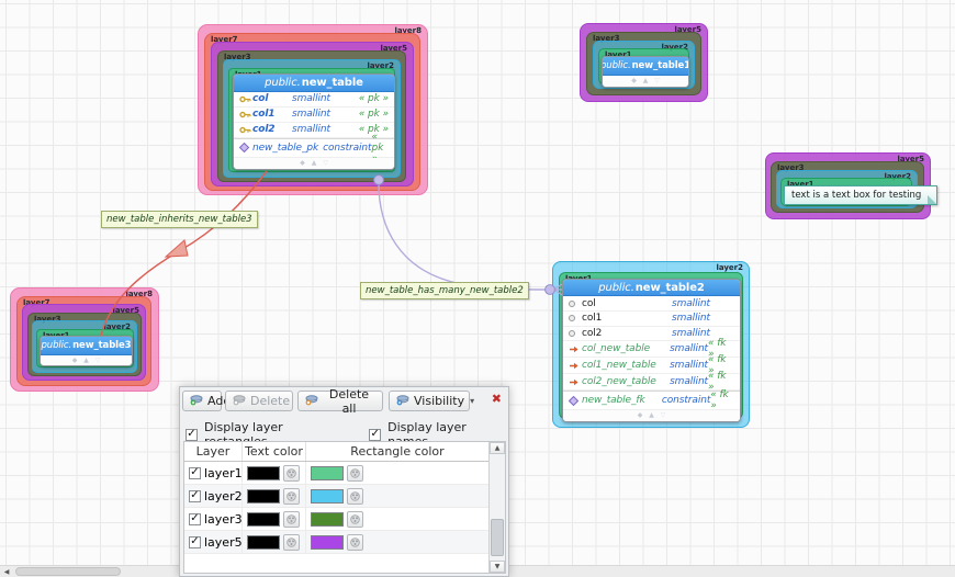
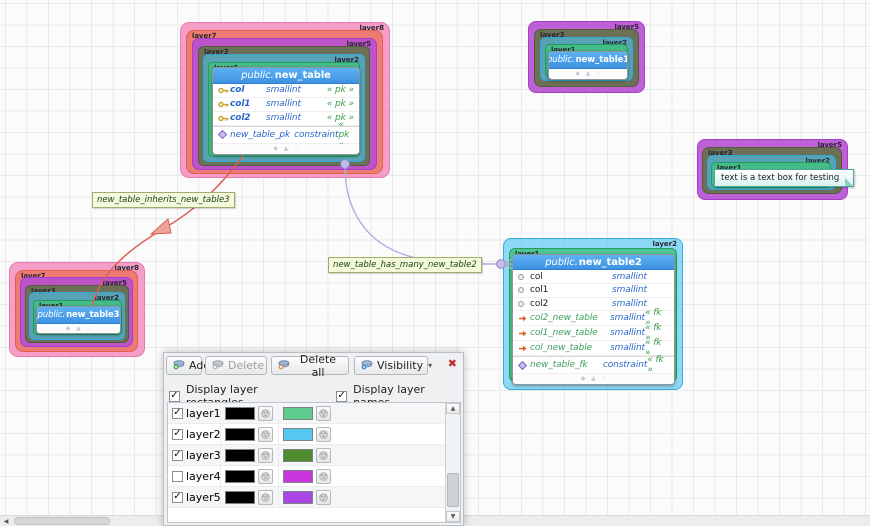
  layer8
  layer7
  layer5
  layer3
  layer2
  public.
  new_table
  col
  smallint
  « pk »
  col1
  smallint
  « pk »
  col2
  smallint
  « pk »
  new_table_pk
  constraint
  « pk
  layer5
  layer3
  layer2
  layer1
  public.
  new_table1
  layer5
  layer3
  layer2
  layer1
  text is a text box for testing
  layer2
  public.
  new_table2
  col
  smallint
  col1
  smallint
  col2
  smallint
- col_new_table
+ col2_new_table
  smallint
  « fk »
  col1_new_table
  smallint
  « fk »
- col2_new_table
+ col_new_table
  smallint
  « fk »
  new_table_fk
  constraint
  « fk »
  layer8
  layer7
  layer5
  layer3
  layer2
  public.
  new_table3
  new_table_inherits_new_table3
  new_table_has_many_new_table2
  Delete
  Delete all
  Visibility
  ▾
  ✖
  ✓
  ✓
  Display layer
- Layer
- Text color
- Rectangle color
  ✓
  layer1
  ✓
  layer2
  ✓
  layer3
+ layer4
  ✓
  layer5
